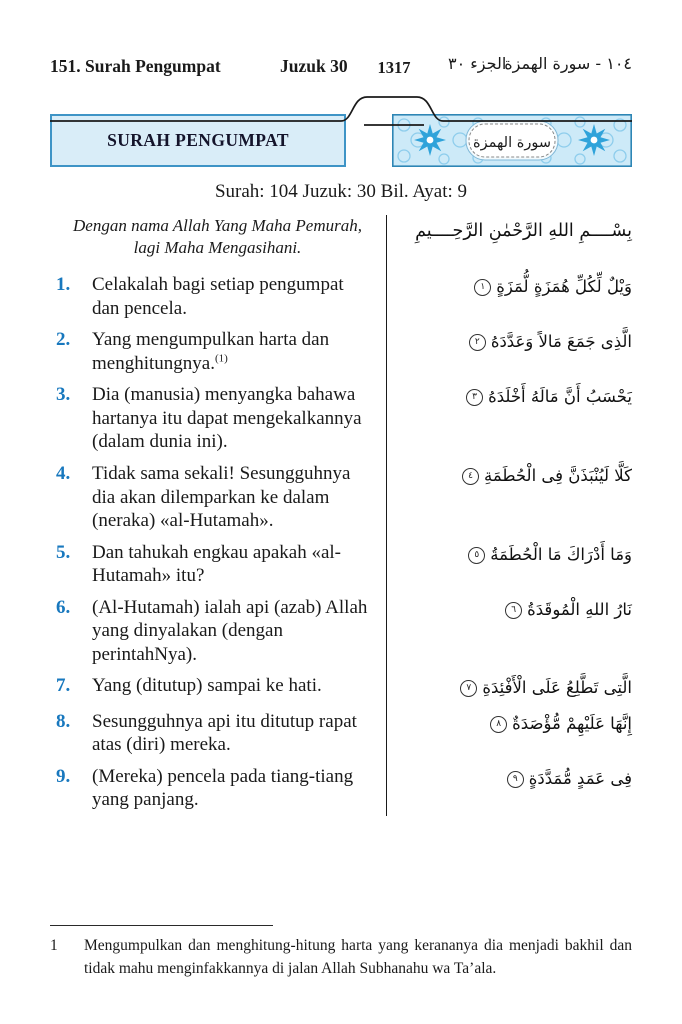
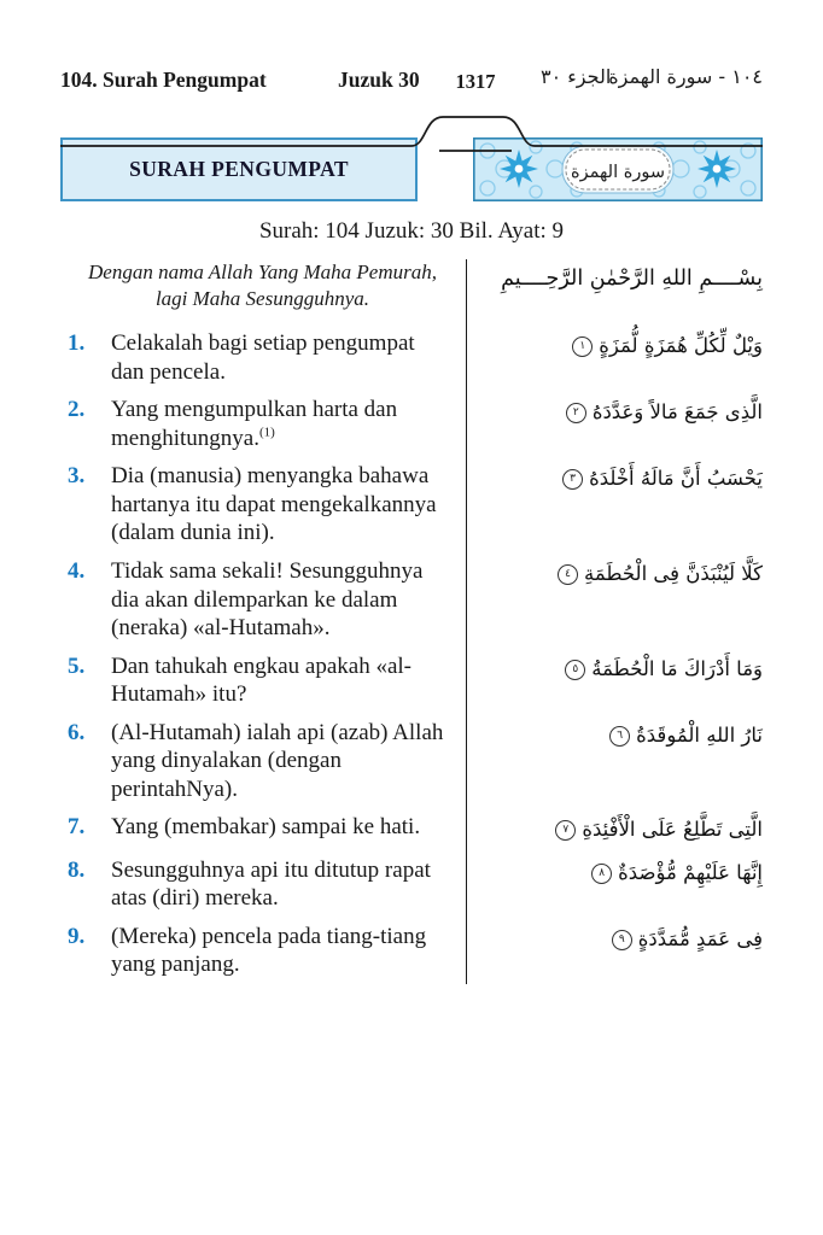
- 151. Surah Pengumpat
+ 104. Surah Pengumpat
  Juzuk 30
  1317
  الجزء ٣٠
  ١٠٤ - سورة الهمزة
  SURAH PENGUMPAT
  سورة الهمزة
  Surah: 104 Juzuk: 30 Bil. Ayat: 9
- Dengan nama Allah Yang Maha Pemurah, lagi Maha Mengasihani.
+ Dengan nama Allah Yang Maha Pemurah, lagi Maha Sesungguhnya.
  بِسْــــمِ اللهِ الرَّحْمٰنِ الرَّحِــــيمِ
  1.
  Celakalah bagi setiap pengumpat dan pencela.
  وَيْلٌ لِّكُلِّ هُمَزَةٍ لُّمَزَةٍ١
  2.
  Yang mengumpulkan harta dan menghitungnya.(1)
  الَّذِى جَمَعَ مَالاً وَعَدَّدَهُ٢
  3.
  Dia (manusia) menyangka bahawa hartanya itu dapat mengekalkannya (dalam dunia ini).
  يَحْسَبُ أَنَّ مَالَهُ أَخْلَدَهُ٣
  4.
  Tidak sama sekali! Sesungguhnya dia akan dilemparkan ke dalam (neraka) «al-Hutamah».
  كَلَّا لَيُنْبَذَنَّ فِى الْحُطَمَةِ٤
  5.
  Dan tahukah engkau apakah «al-Hutamah» itu?
  وَمَا أَدْرَاكَ مَا الْحُطَمَةُ٥
  6.
  (Al-Hutamah) ialah api (azab) Allah yang dinyalakan (dengan perintahNya).
  نَارُ اللهِ الْمُوقَدَةُ٦
  7.
- Yang (ditutup) sampai ke hati.
+ Yang (membakar) sampai ke hati.
  الَّتِى تَطَّلِعُ عَلَى الْأَفْئِدَةِ٧
  8.
  Sesungguhnya api itu ditutup rapat atas (diri) mereka.
  إِنَّهَا عَلَيْهِمْ مُّؤْصَدَةٌ٨
  9.
  (Mereka) pencela pada tiang-tiang yang panjang.
  فِى عَمَدٍ مُّمَدَّدَةٍ٩
- 1
- Mengumpulkan dan menghitung-hitung harta yang kerananya dia menjadi bakhil dan tidak mahu menginfakkannya di jalan Allah Subhanahu wa Ta’ala.
